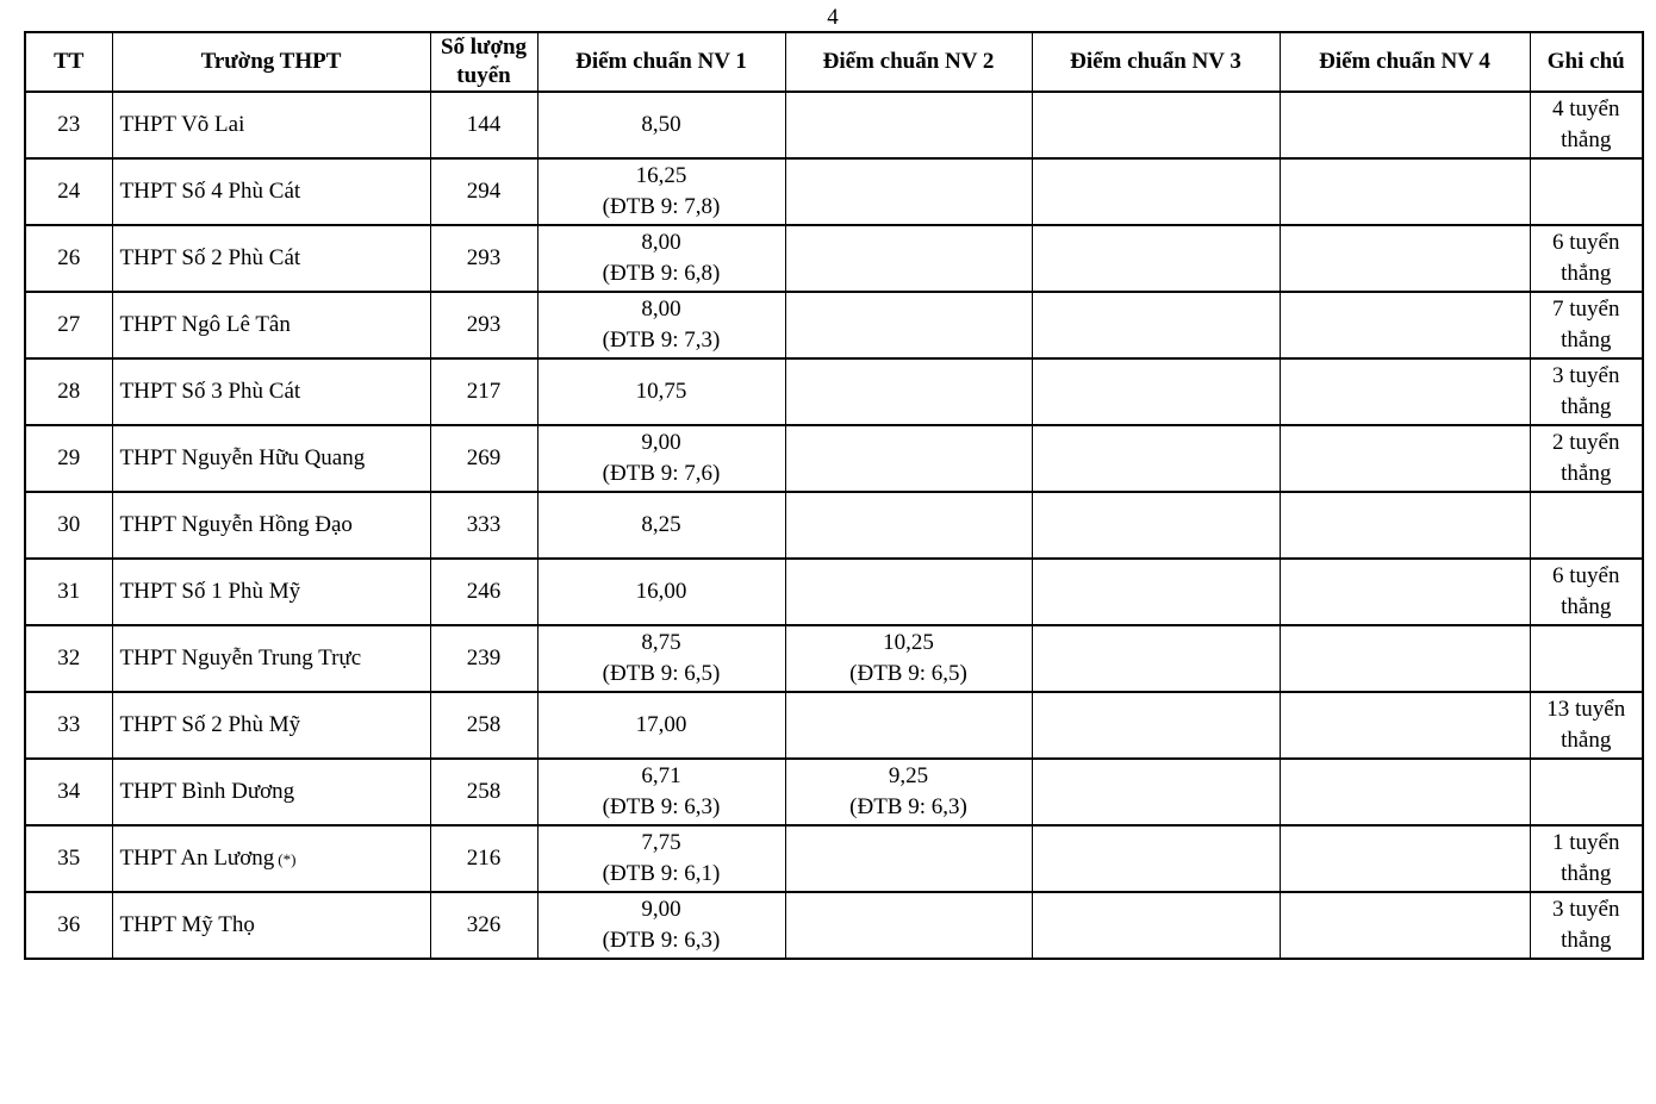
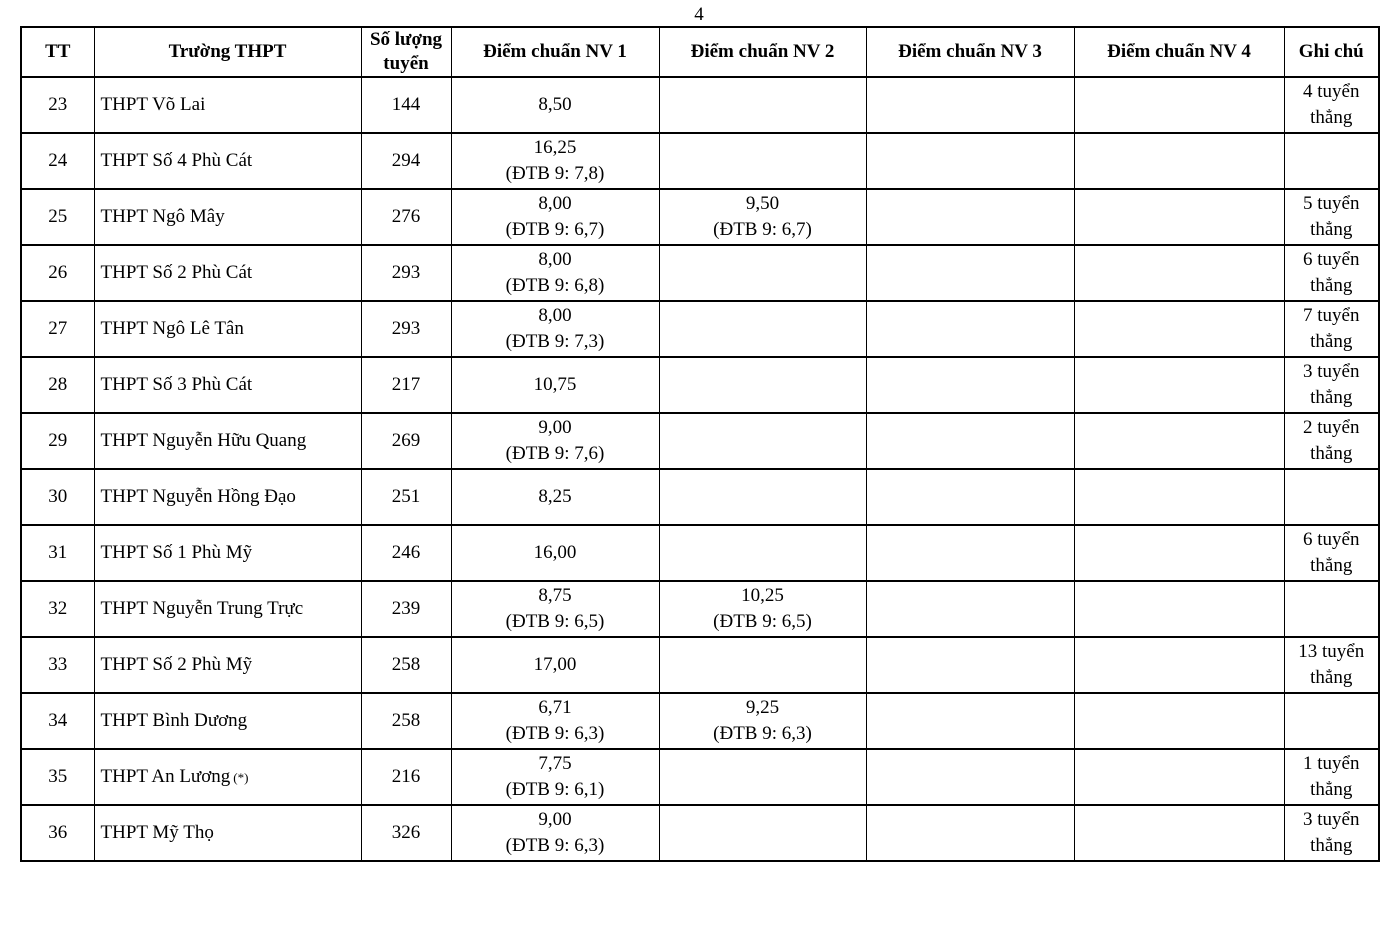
  4
  TT	Trường THPT	Số lượng tuyển	Điểm chuẩn NV 1	Điểm chuẩn NV 2	Điểm chuẩn NV 3	Điểm chuẩn NV 4	Ghi chú
  23	THPT Võ Lai	144	8,50				4 tuyển thẳng
  24	THPT Số 4 Phù Cát	294	16,25 (ĐTB 9: 7,8)
+ 25	THPT Ngô Mây	276	8,00 (ĐTB 9: 6,7)	9,50 (ĐTB 9: 6,7)			5 tuyển thẳng
  26	THPT Số 2 Phù Cát	293	8,00 (ĐTB 9: 6,8)				6 tuyển thẳng
  27	THPT Ngô Lê Tân	293	8,00 (ĐTB 9: 7,3)				7 tuyển thẳng
  28	THPT Số 3 Phù Cát	217	10,75				3 tuyển thẳng
  29	THPT Nguyễn Hữu Quang	269	9,00 (ĐTB 9: 7,6)				2 tuyển thẳng
- 30	THPT Nguyễn Hồng Đạo	333	8,25
+ 30	THPT Nguyễn Hồng Đạo	251	8,25
  31	THPT Số 1 Phù Mỹ	246	16,00				6 tuyển thẳng
  32	THPT Nguyễn Trung Trực	239	8,75 (ĐTB 9: 6,5)	10,25 (ĐTB 9: 6,5)
  33	THPT Số 2 Phù Mỹ	258	17,00				13 tuyển thẳng
  34	THPT Bình Dương	258	6,71 (ĐTB 9: 6,3)	9,25 (ĐTB 9: 6,3)
  35	THPT An Lương (*)	216	7,75 (ĐTB 9: 6,1)				1 tuyển thẳng
  36	THPT Mỹ Thọ	326	9,00 (ĐTB 9: 6,3)				3 tuyển thẳng
